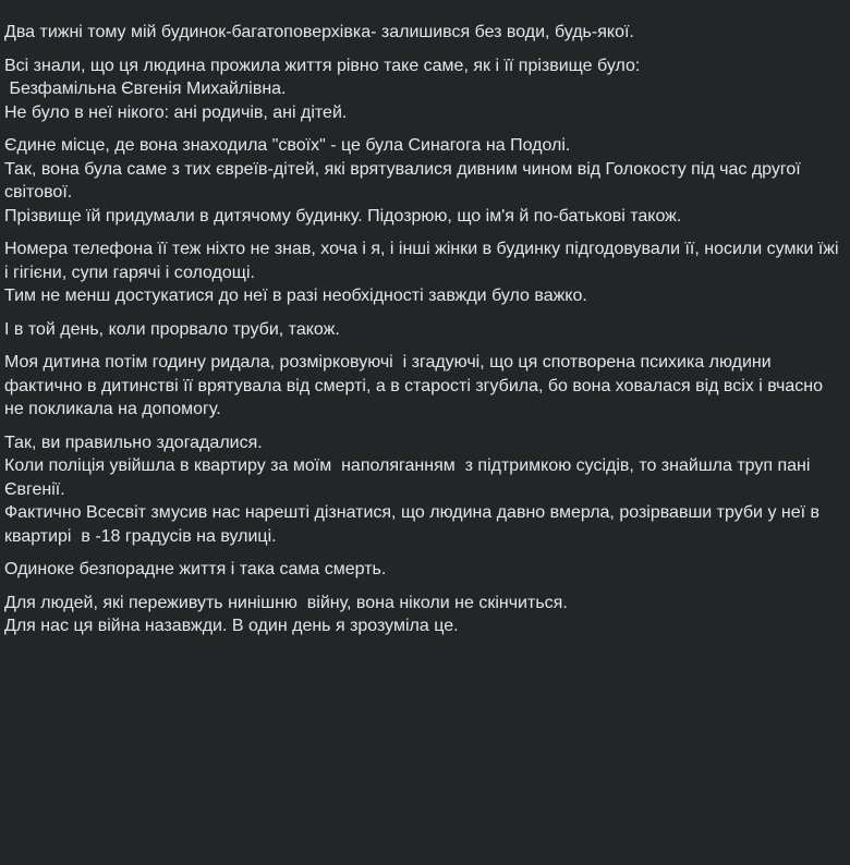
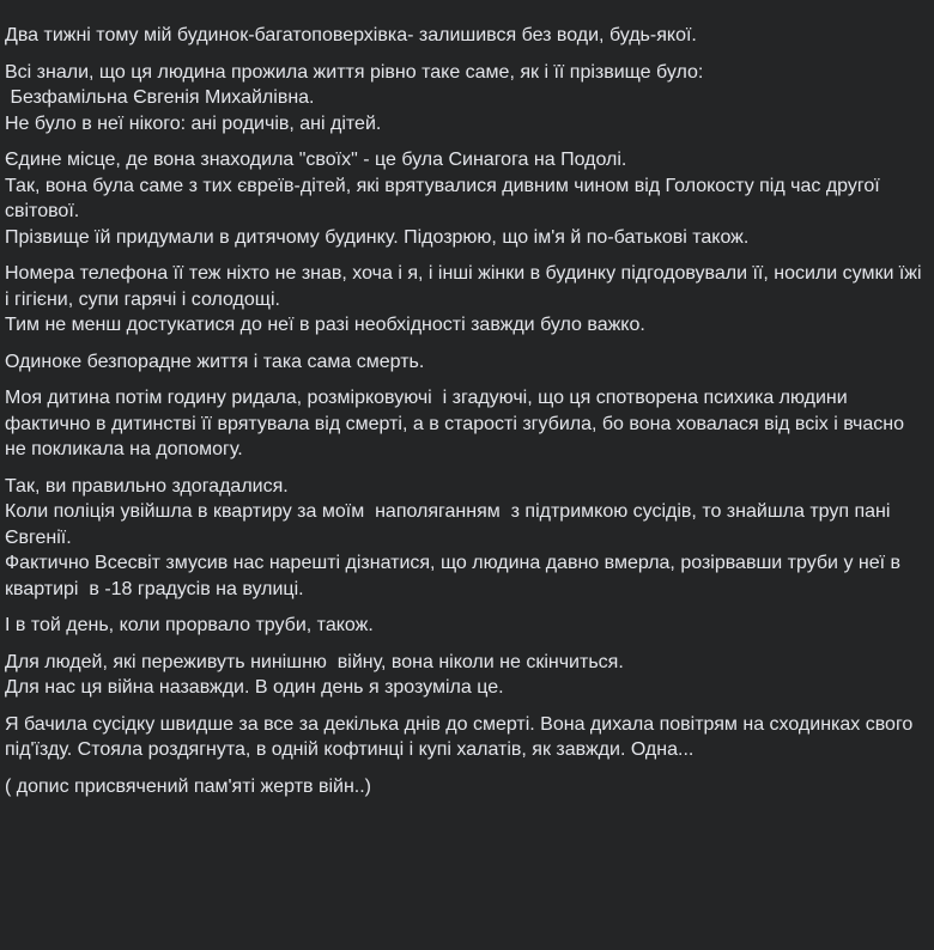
  Два тижні тому мій будинок-багатоповерхівка- залишився без води, будь-якої.
  Всі знали, що ця людина прожила життя рівно таке саме, як і її прізвище було:
  Безфамільна Євгенія Михайлівна.
  Не було в неї нікого: ані родичів, ані дітей.
  Єдине місце, де вона знаходила "своїх" - це була Синагога на Подолі.
  Так, вона була саме з тих євреїв-дітей, які врятувалися дивним чином від Голокосту під час другої світової.
  Прізвище їй придумали в дитячому будинку. Підозрюю, що ім'я й по-батькові також.
  Номера телефона її теж ніхто не знав, хоча і я, і інші жінки в будинку підгодовували її, носили сумки їжі і гігієни, супи гарячі і солодощі.
  Тим не менш достукатися до неї в разі необхідності завжди було важко.
- І в той день, коли прорвало труби, також.
+ Одиноке безпорадне життя і така сама смерть.
  Моя дитина потім годину ридала, розмірковуючі і згадуючі, що ця спотворена психика людини фактично в дитинстві її врятувала від смерті, а в старості згубила, бо вона ховалася від всіх і вчасно не покликала на допомогу.
  Так, ви правильно здогадалися.
  Коли поліція увійшла в квартиру за моїм наполяганням з підтримкою сусідів, то знайшла труп пані Євгенії.
  Фактично Всесвіт змусив нас нарешті дізнатися, що людина давно вмерла, розірвавши труби у неї в квартирі в -18 градусів на вулиці.
- Одиноке безпорадне життя і така сама смерть.
+ І в той день, коли прорвало труби, також.
  Для людей, які переживуть нинішню війну, вона ніколи не скінчиться.
  Для нас ця війна назавжди. В один день я зрозуміла це.
+ Я бачила сусідку швидше за все за декілька днів до смерті. Вона дихала повітрям на сходинках свого під'їзду. Стояла роздягнута, в одній кофтинці і купі халатів, як завжди. Одна...
+ ( допис присвячений пам'яті жертв війн..)
